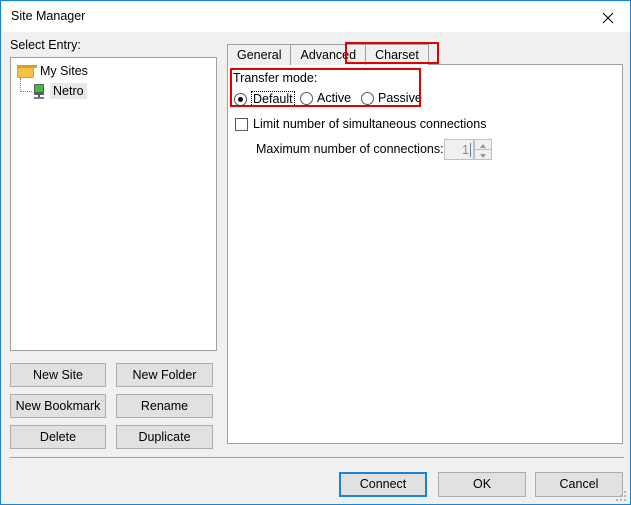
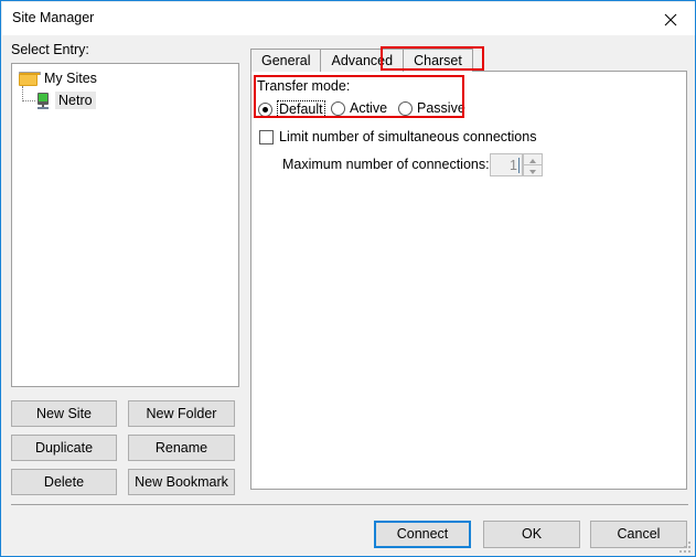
  Site Manager
  Select Entry:
  My Sites
  Netro
  New Site
  New Folder
- New Bookmark
+ Duplicate
  Rename
  Delete
- Duplicate
+ New Bookmark
  General
  Advanced
  Charset
  Transfer mode:
  Default
  Active
  Passive
  Limit number of simultaneous connections
  Maximum number of connections:
  1
  Connect
  OK
  Cancel
